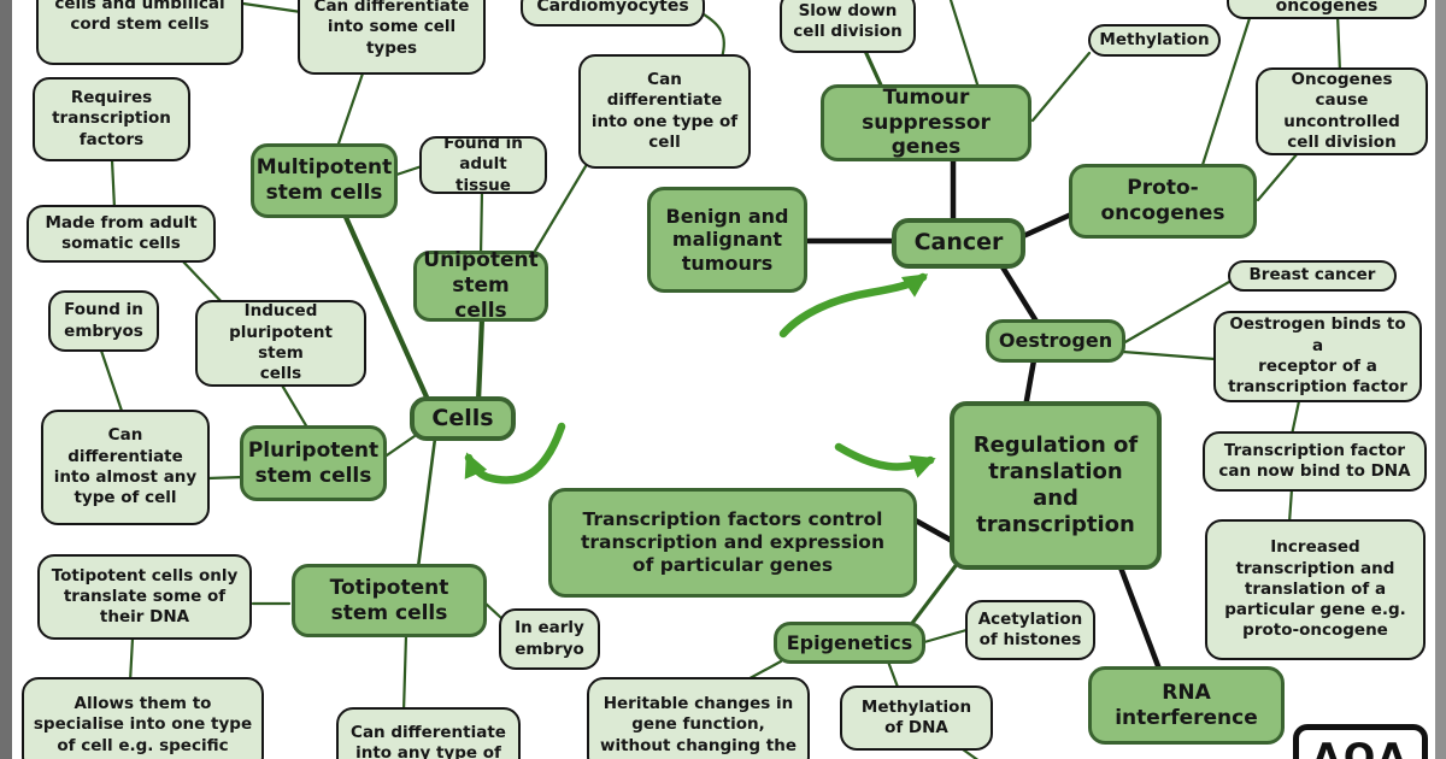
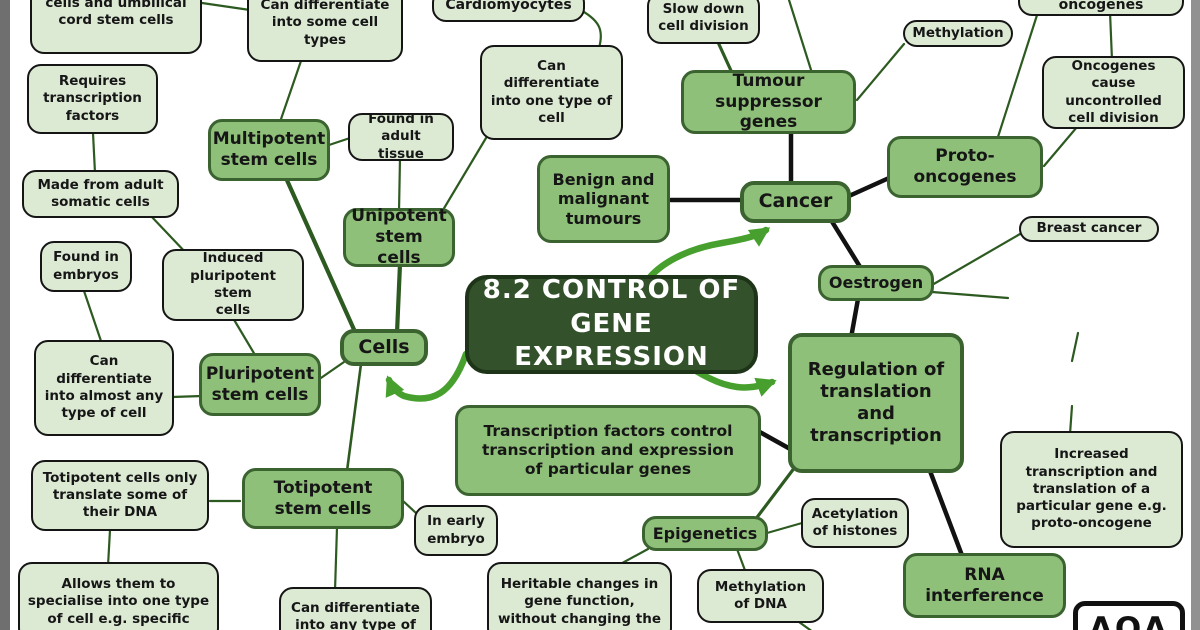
  cells and umbilical
  cord stem cells
  Can differentiate
  into some cell
  types
  Requires
  transcription
  factors
  Made from adult
  somatic cells
  Multipotent
  stem cells
  Found in
  adult tissue
  Cardiomyocytes
  Can
  differentiate
  into one type of
  cell
  Slow down
  cell division
  Tumour
  suppressor genes
  Methylation
  Oncogenes cause
  uncontrolled
  cell division
  Proto-
  oncogenes
  Cancer
  Benign and
  malignant
  tumours
  Breast cancer
  Oestrogen
- Oestrogen binds to a
- receptor of a
- transcription factor
- Transcription factor
- can now bind to DNA
  Increased
  transcription and
  translation of a
  particular gene e.g.
  proto-oncogene
  Regulation of
  translation
  and
  transcription
+ 8.2 CONTROL OF
+ GENE EXPRESSION
  Cells
  Unipotent
  stem cells
  Found in
  embryos
  Induced
  pluripotent stem
  cells
  Can
  differentiate
  into almost any
  type of cell
  Pluripotent
  stem cells
  Transcription factors control
  transcription and expression
  of particular genes
  Totipotent cells only
  translate some of
  their DNA
  Totipotent
  stem cells
  In early
  embryo
  Allows them to
  specialise into one type
  of cell e.g. specific
  Can differentiate
  into any type of
  Epigenetics
  Heritable changes in
  gene function,
  without changing the
  Methylation
  of DNA
  Acetylation
  of histones
  RNA
  interference
  AQA
